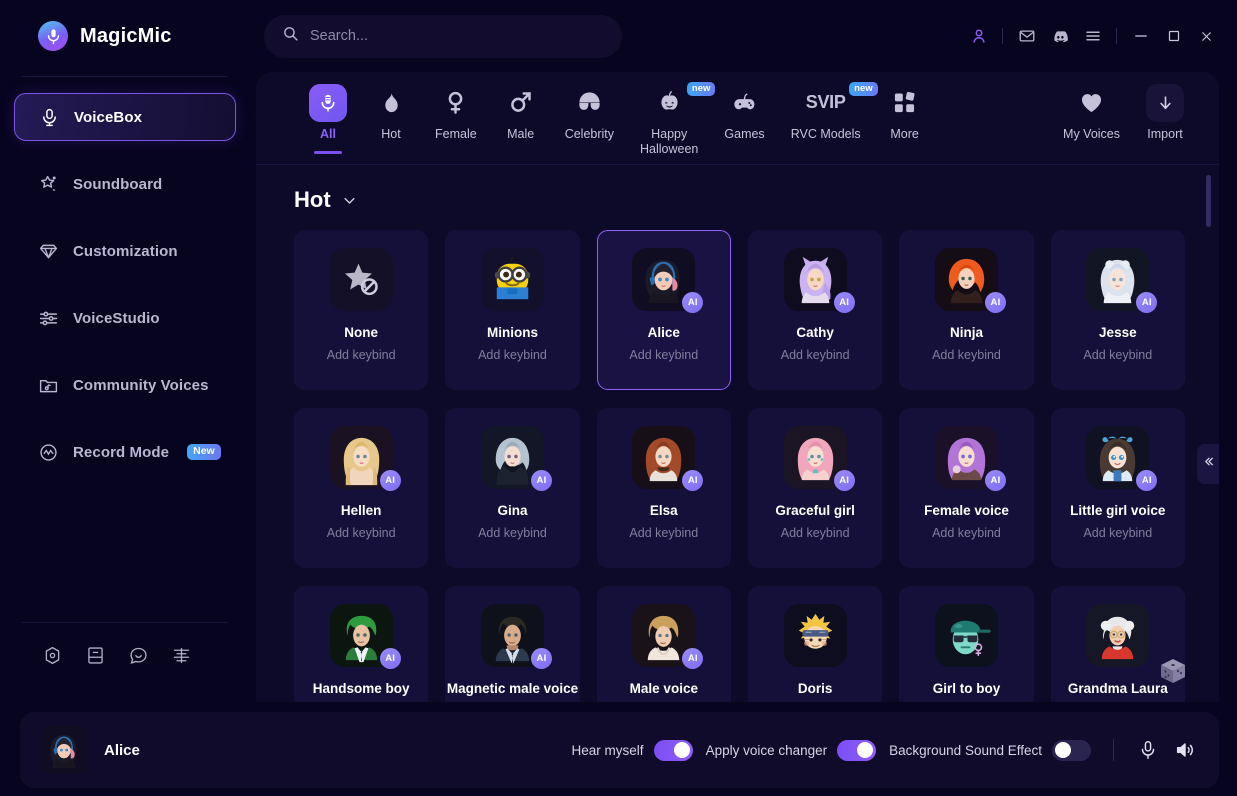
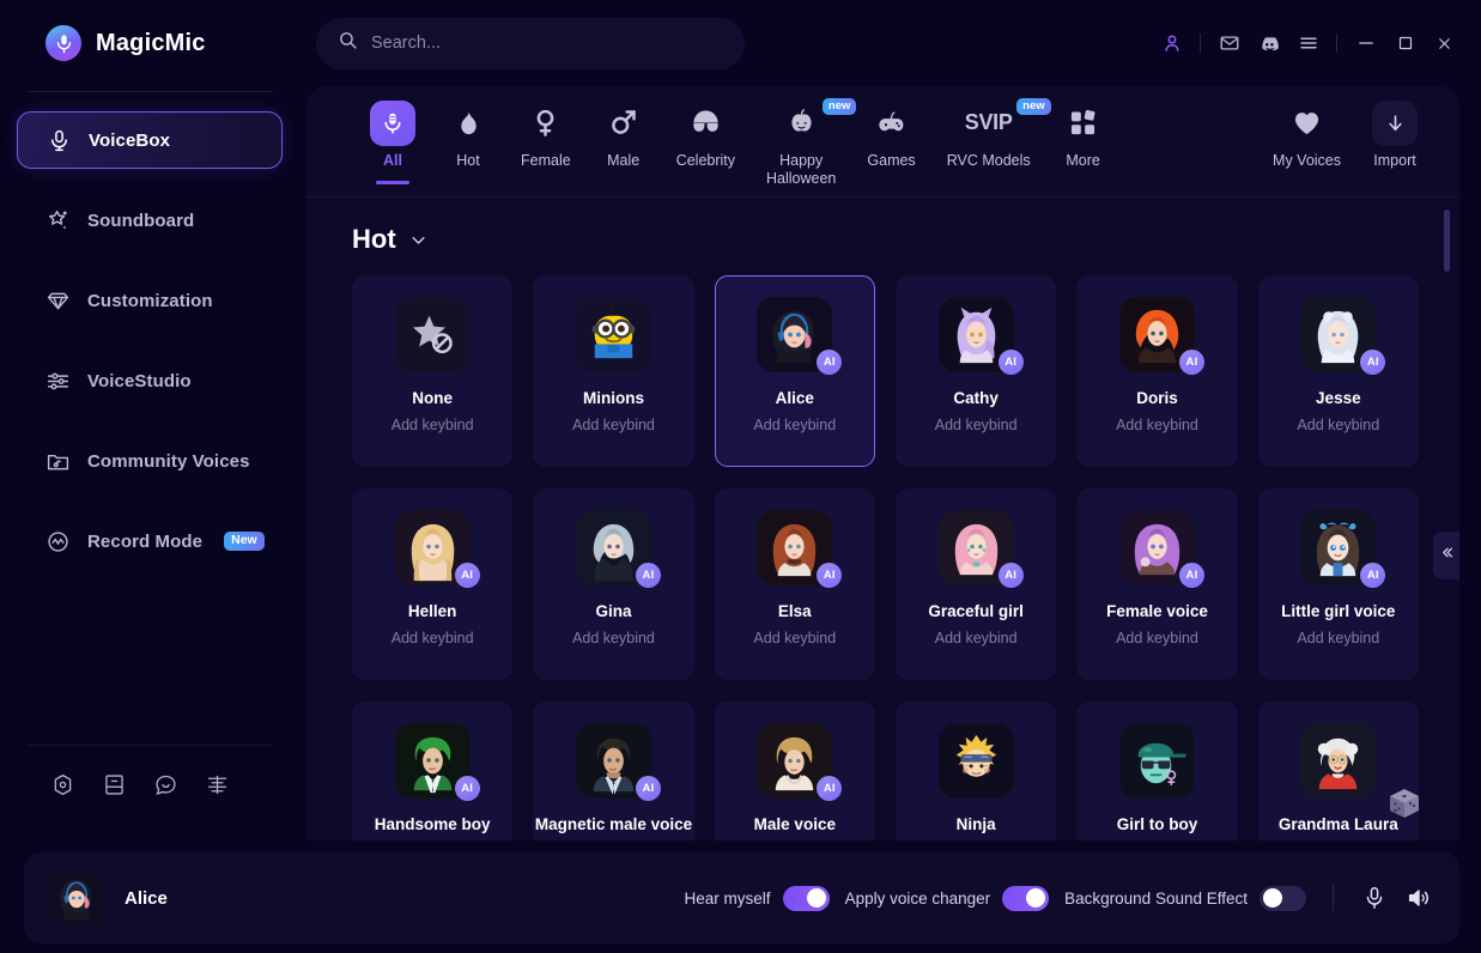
  MagicMic
  Search...
  VoiceBox
  Soundboard
  Customization
  VoiceStudio
  Community Voices
  Record Mode
  New
  All
  Hot
  Female
  Male
  Celebrity
  new
  Happy
  Halloween
  Games
  new
  SVIP
  RVC Models
  More
  My Voices
  Import
  Hot
  None
  Add keybind
  Minions
  Add keybind
  AI
  Alice
  Add keybind
  AI
  Cathy
  Add keybind
  AI
- Ninja
+ Doris
  Add keybind
  AI
  Jesse
  Add keybind
  AI
  Hellen
  Add keybind
  AI
  Gina
  Add keybind
  AI
  Elsa
  Add keybind
  AI
  Graceful girl
  Add keybind
  AI
  Female voice
  Add keybind
  AI
  Little girl voice
  Add keybind
  AI
  Handsome boy
  AI
  Magnetic male voice
  AI
  Male voice
- Doris
+ Ninja
  Girl to boy
  Grandma Laura
  Alice
  Hear myself
  Apply voice changer
  Background Sound Effect
